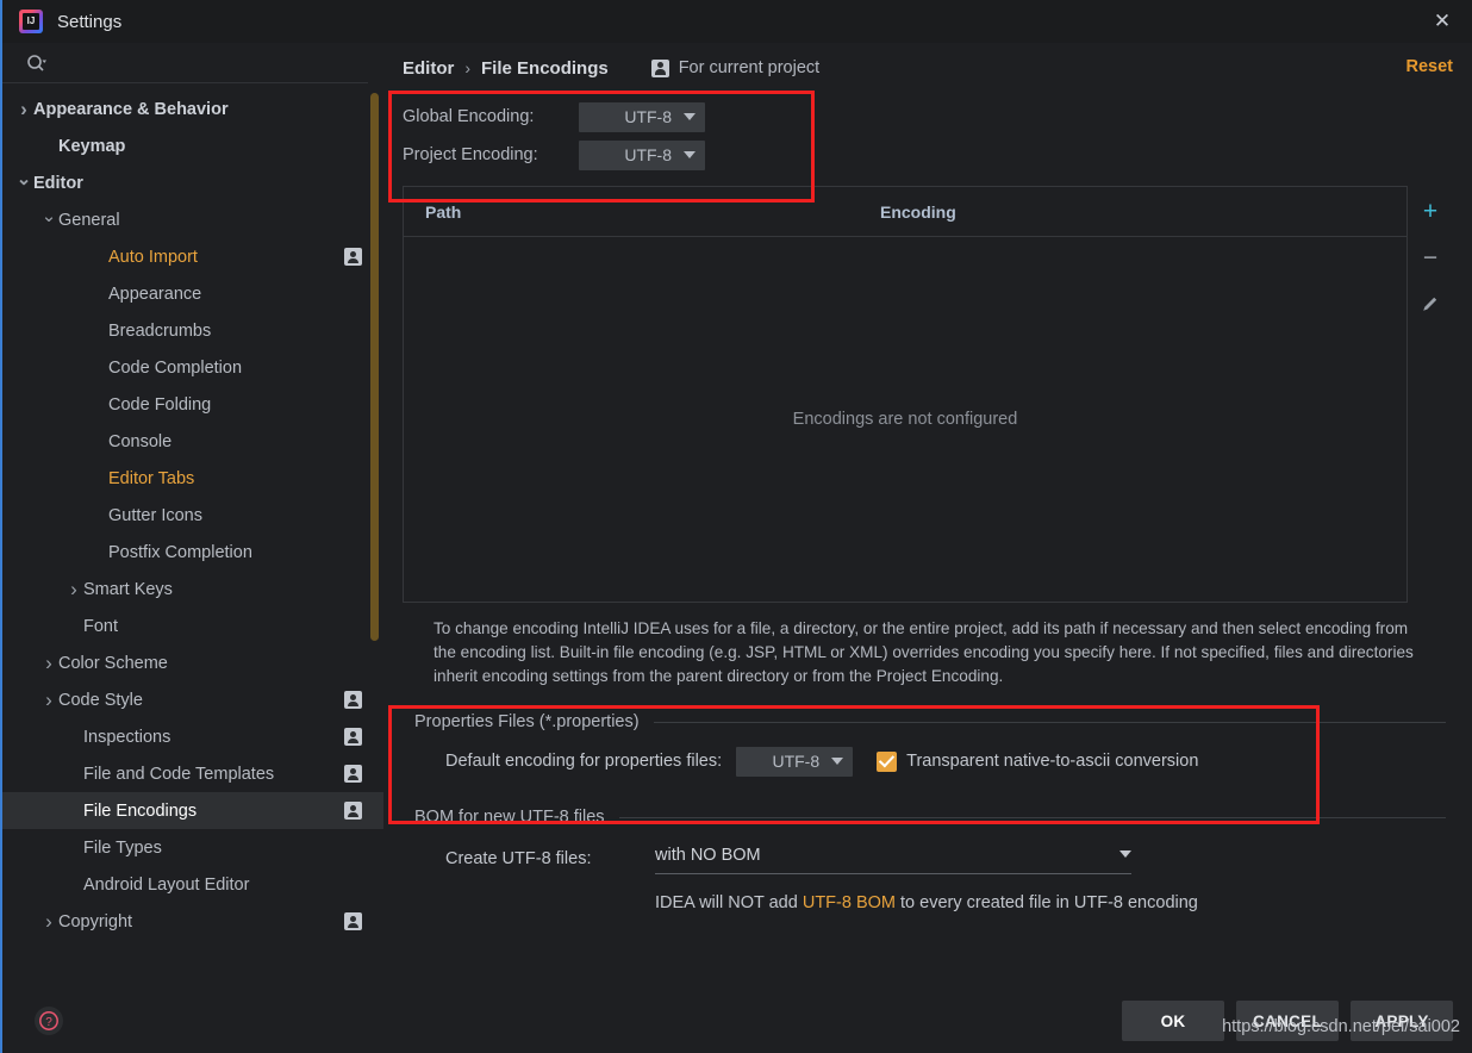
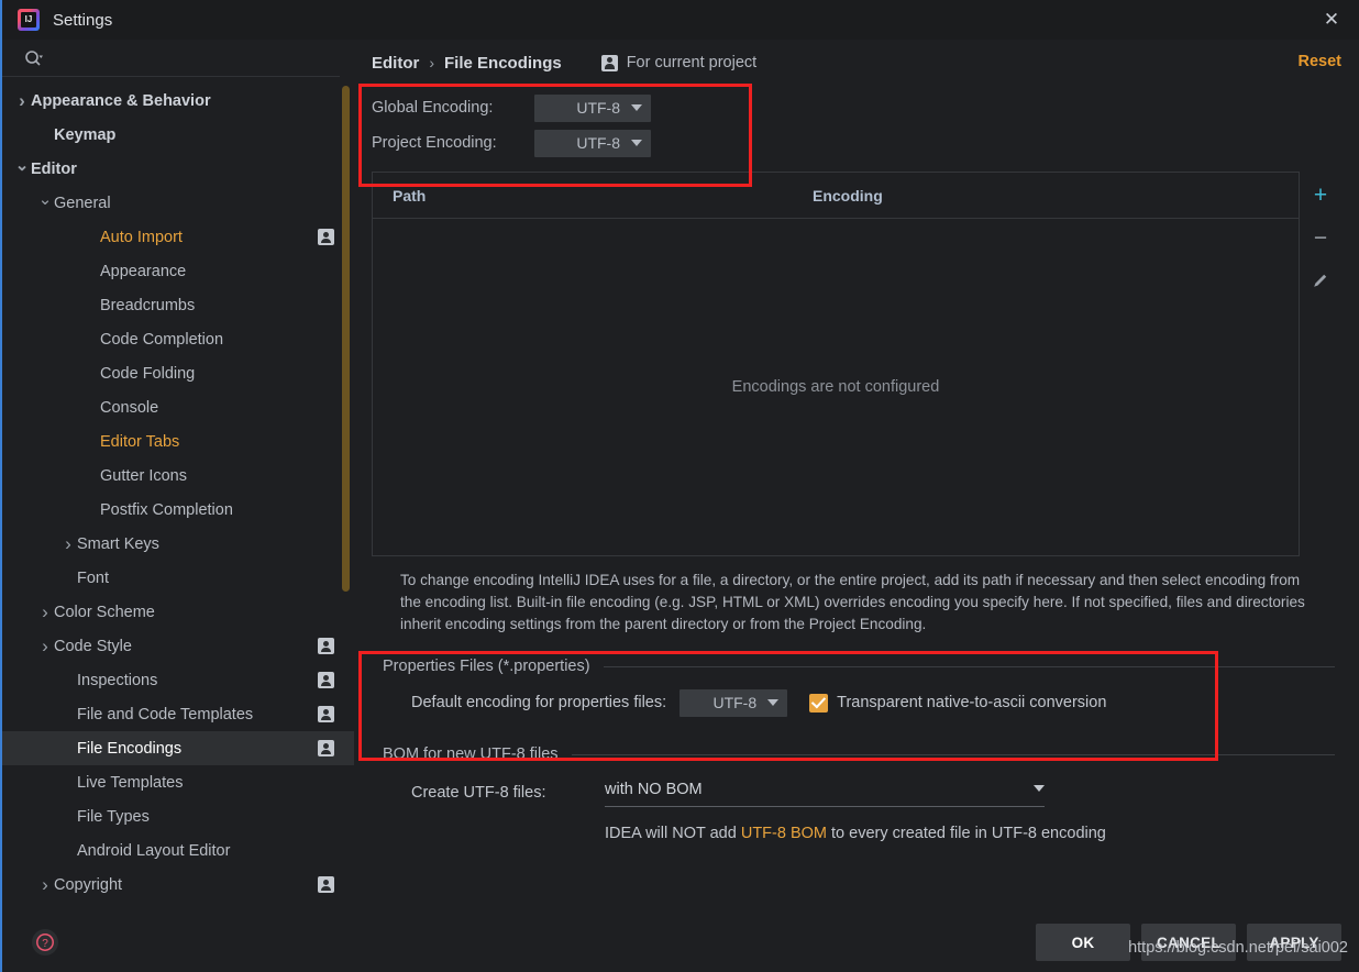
  Settings
  ✕
  Appearance & Behavior
  Keymap
  Editor
  General
  Auto Import
  Appearance
  Breadcrumbs
  Code Completion
  Code Folding
  Console
  Editor Tabs
  Gutter Icons
  Postfix Completion
  Smart Keys
  Font
  Color Scheme
  Code Style
  Inspections
  File and Code Templates
  File Encodings
+ Live Templates
  File Types
  Android Layout Editor
  Copyright
  ?
  Editor
  ›
  File Encodings
  For current project
  Reset
  Global Encoding:
  UTF-8
  Project Encoding:
  UTF-8
  Path
  Encoding
  Encodings are not configured
  +
  −
  To change encoding IntelliJ IDEA uses for a file, a directory, or the entire project, add its path if necessary and then select encoding from the encoding list. Built-in file encoding (e.g. JSP, HTML or XML) overrides encoding you specify here. If not specified, files and directories inherit encoding settings from the parent directory or from the Project Encoding.
  Properties Files (*.properties)
  Default encoding for properties files:
  UTF-8
  Transparent native-to-ascii conversion
  BOM for new UTF-8 files
  Create UTF-8 files:
  with NO BOM
  IDEA will NOT add UTF-8 BOM to every created file in UTF-8 encoding
  OK
  CANCEL
  APPLY
  https://blog.csdn.net/pei/sai002
